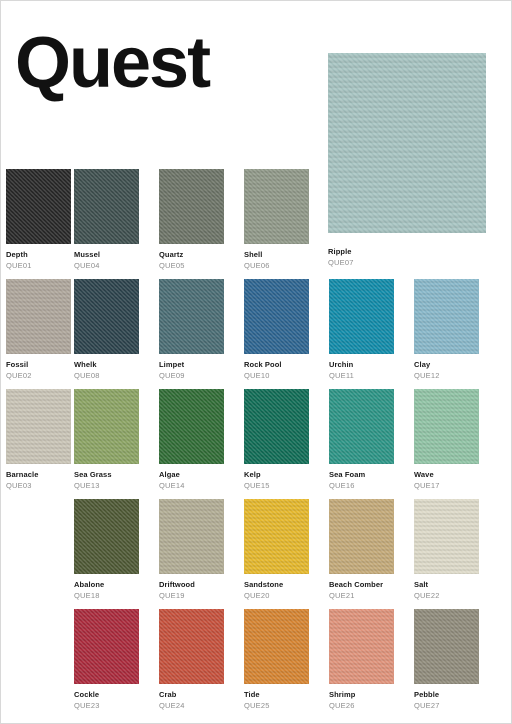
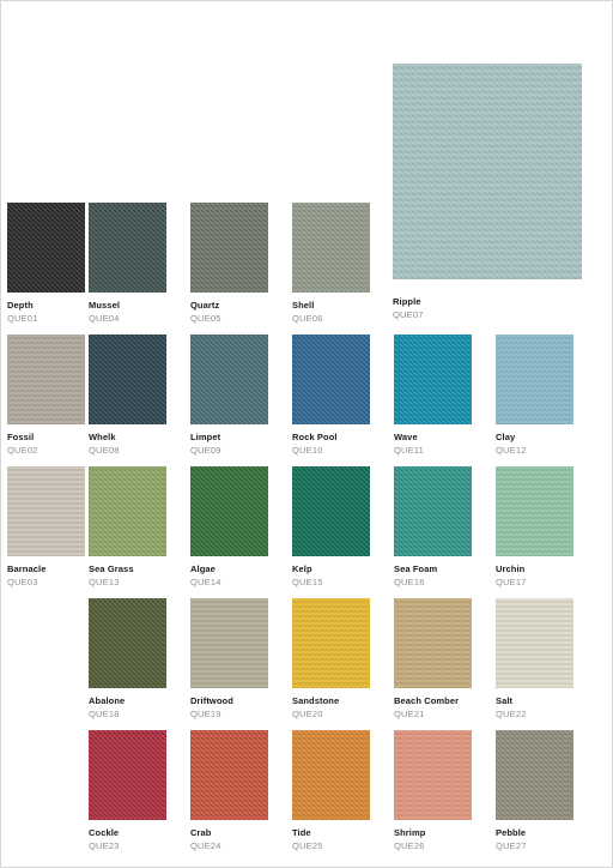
- Quest
  Ripple
  QUE07
  Depth
  QUE01
  Mussel
  QUE04
  Quartz
  QUE05
  Shell
  QUE06
  Fossil
  QUE02
  Whelk
  QUE08
  Limpet
  QUE09
  Rock Pool
  QUE10
- Urchin
+ Wave
  QUE11
  Clay
  QUE12
  Barnacle
  QUE03
  Sea Grass
  QUE13
  Algae
  QUE14
  Kelp
  QUE15
  Sea Foam
  QUE16
- Wave
+ Urchin
  QUE17
  Abalone
  QUE18
  Driftwood
  QUE19
  Sandstone
  QUE20
  Beach Comber
  QUE21
  Salt
  QUE22
  Cockle
  QUE23
  Crab
  QUE24
  Tide
  QUE25
  Shrimp
  QUE26
  Pebble
  QUE27
